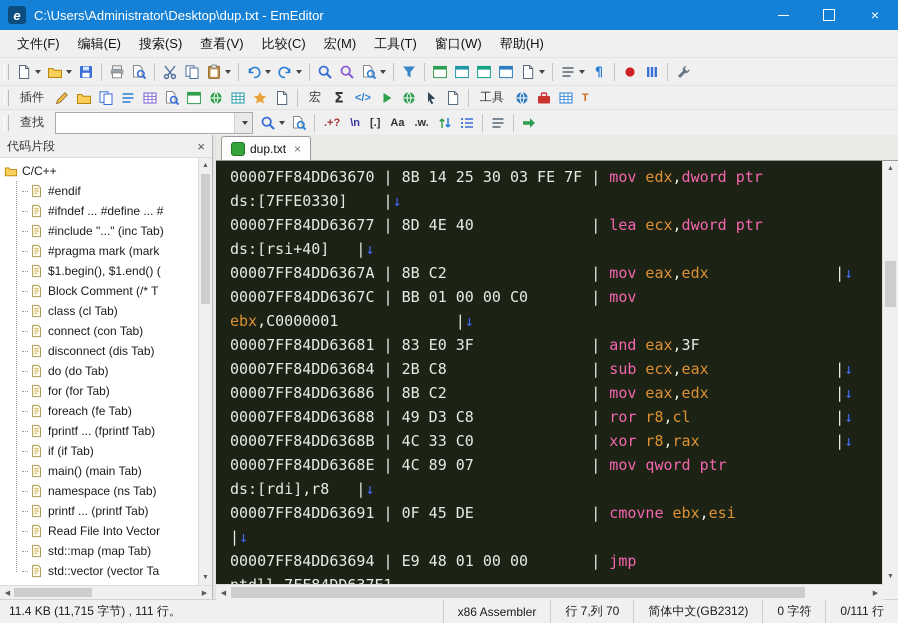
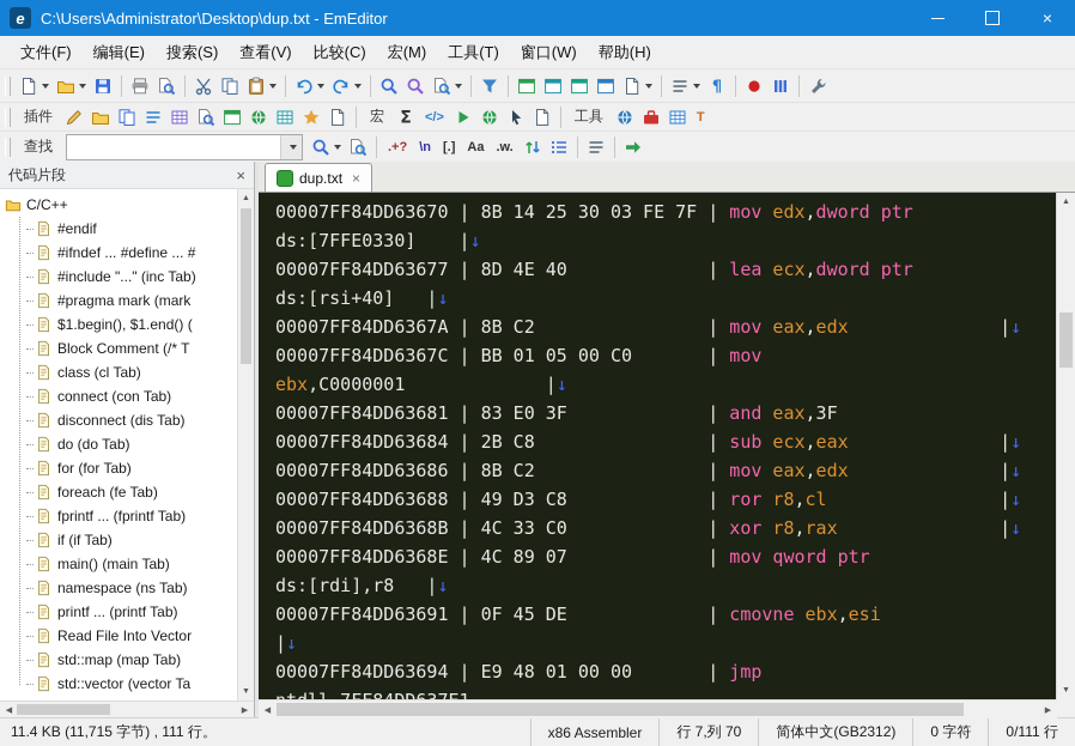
  e
  C:\Users\Administrator\Desktop\dup.txt - EmEditor
  ×
  文件(F)
  编辑(E)
  搜索(S)
  查看(V)
  比较(C)
  宏(M)
  工具(T)
  窗口(W)
  帮助(H)
  插件
  宏
  </>
  工具
  T
  查找
  .+?
  \n
  [.]
  Aa
  .w.
  代码片段
  ×
  C/C++
  #endif
  #ifndef ... #define ... #
  #include "..." (inc Tab)
  #pragma mark (mark
  $1.begin(), $1.end() (
  Block Comment (/* T
  class (cl Tab)
  connect (con Tab)
  disconnect (dis Tab)
  do (do Tab)
  for (for Tab)
  foreach (fe Tab)
  fprintf ... (fprintf Tab)
  if (if Tab)
  main() (main Tab)
  namespace (ns Tab)
  printf ... (printf Tab)
  Read File Into Vector
  std::map (map Tab)
  std::vector (vector Ta
  dup.txt
  ×
  00007FF84DD63670 | 8B 14 25 30 03 FE 7F | mov edx,dword ptr
  ds:[7FFE0330] |↓
  00007FF84DD63677 | 8D 4E 40 | lea ecx,dword ptr
  ds:[rsi+40] |↓
  00007FF84DD6367A | 8B C2 | mov eax,edx |↓
- 00007FF84DD6367C | BB 01 00 00 C0 | mov
+ 00007FF84DD6367C | BB 01 05 00 C0 | mov
  ebx,C0000001 |↓
  00007FF84DD63681 | 83 E0 3F | and eax,3F
  00007FF84DD63684 | 2B C8 | sub ecx,eax |↓
  00007FF84DD63686 | 8B C2 | mov eax,edx |↓
  00007FF84DD63688 | 49 D3 C8 | ror r8,cl |↓
  00007FF84DD6368B | 4C 33 C0 | xor r8,rax |↓
  00007FF84DD6368E | 4C 89 07 | mov qword ptr
  ds:[rdi],r8 |↓
  00007FF84DD63691 | 0F 45 DE | cmovne ebx,esi
  |↓
  00007FF84DD63694 | E9 48 01 00 00 | jmp
  11.4 KB (11,715 字节) , 111 行。
  x86 Assembler
  行 7,列 70
  简体中文(GB2312)
  0 字符
  0/111 行
